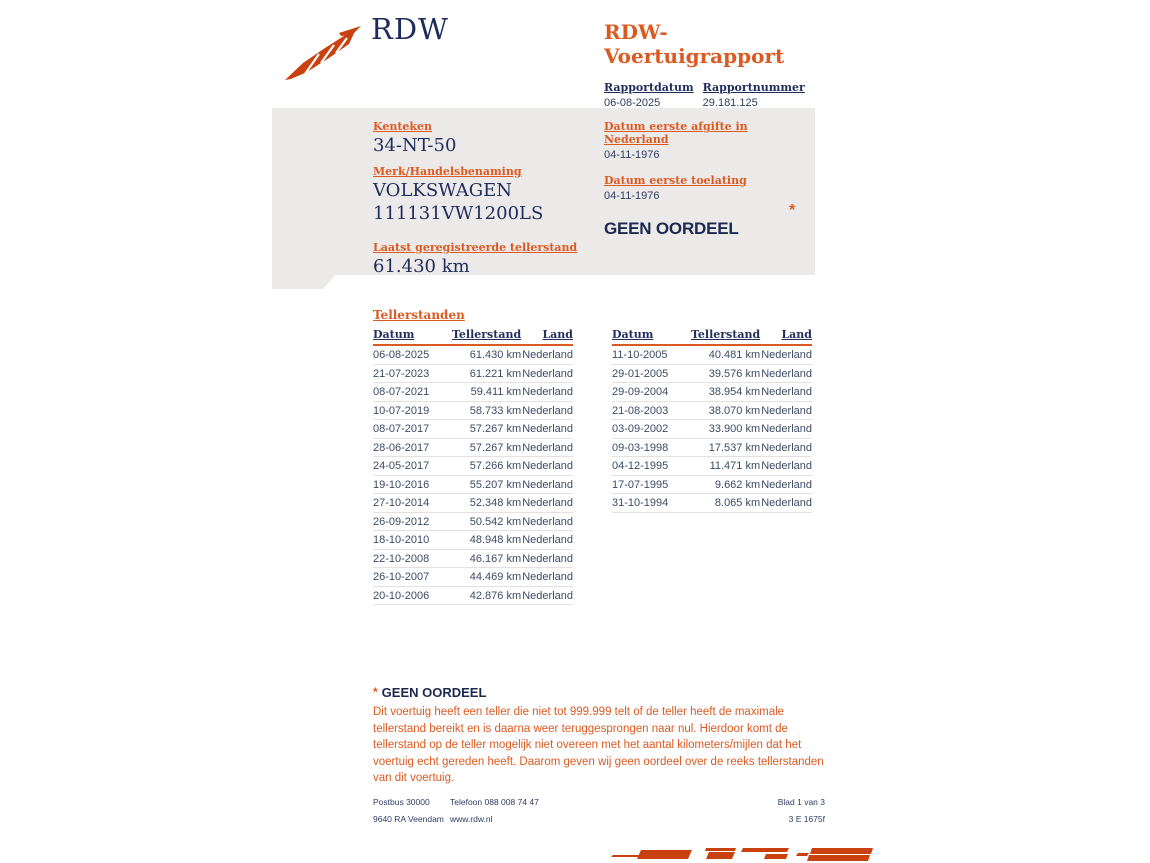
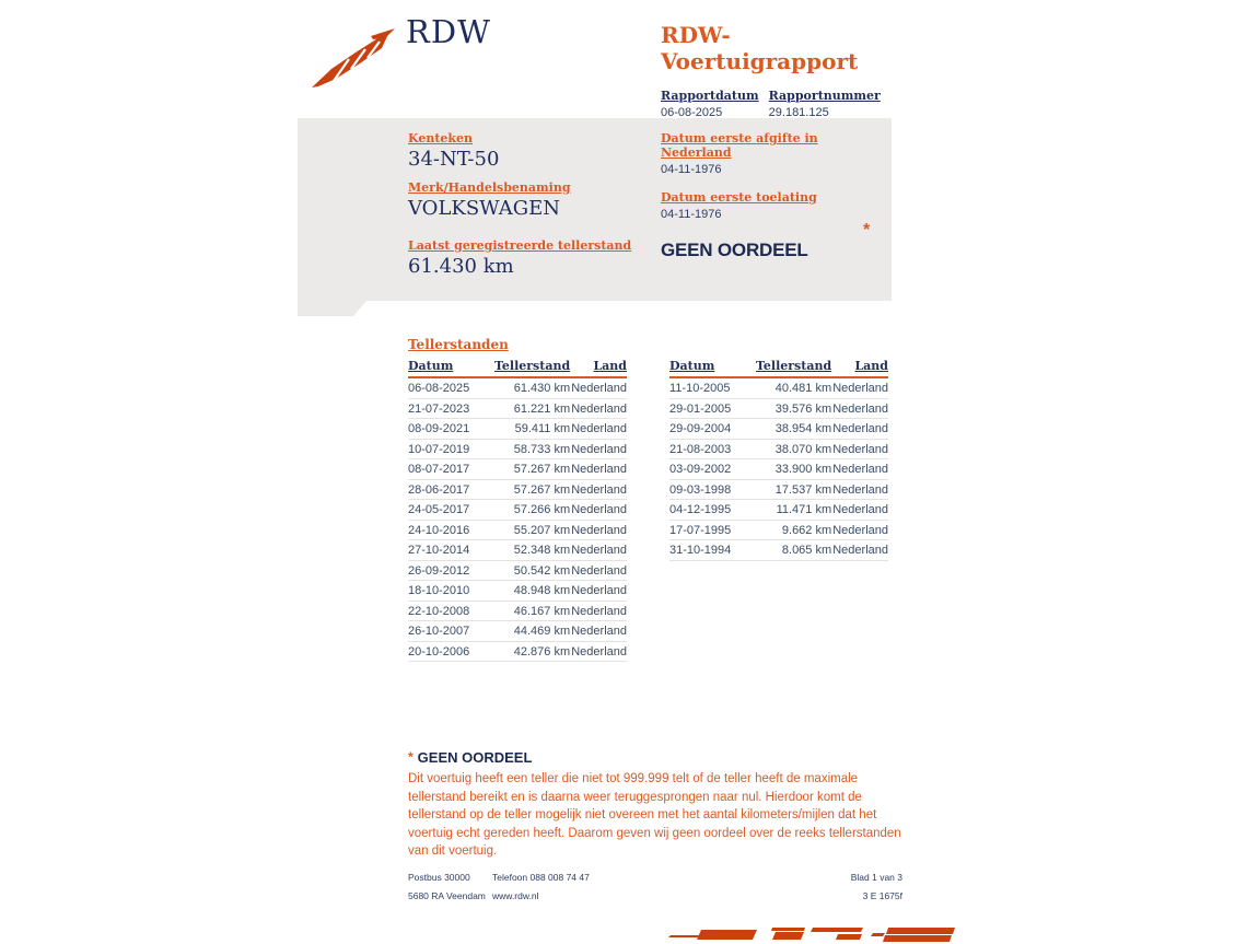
  RDW
  RDW-Voertuigrapport
  Rapportdatum
  06-08-2025
  Rapportnummer
  29.181.125
  Kenteken
  34-NT-50
  Merk/Handelsbenaming
  VOLKSWAGEN
- 111131VW1200LS
  Laatst geregistreerde tellerstand
  61.430 km
  Datum eerste afgifte in Nederland
  04-11-1976
  Datum eerste toelating
  04-11-1976
  GEEN OORDEEL
  *
  Tellerstanden
  Datum	Tellerstand	Land
  06-08-2025	61.430 km	Nederland
  21-07-2023	61.221 km	Nederland
- 08-07-2021	59.411 km	Nederland
+ 08-09-2021	59.411 km	Nederland
  10-07-2019	58.733 km	Nederland
  08-07-2017	57.267 km	Nederland
  28-06-2017	57.267 km	Nederland
  24-05-2017	57.266 km	Nederland
- 19-10-2016	55.207 km	Nederland
+ 24-10-2016	55.207 km	Nederland
  27-10-2014	52.348 km	Nederland
  26-09-2012	50.542 km	Nederland
  18-10-2010	48.948 km	Nederland
  22-10-2008	46.167 km	Nederland
  26-10-2007	44.469 km	Nederland
  20-10-2006	42.876 km	Nederland
  Datum	Tellerstand	Land
  11-10-2005	40.481 km	Nederland
  29-01-2005	39.576 km	Nederland
  29-09-2004	38.954 km	Nederland
  21-08-2003	38.070 km	Nederland
  03-09-2002	33.900 km	Nederland
  09-03-1998	17.537 km	Nederland
  04-12-1995	11.471 km	Nederland
  17-07-1995	9.662 km	Nederland
  31-10-1994	8.065 km	Nederland
  * GEEN OORDEEL
  Dit voertuig heeft een teller die niet tot 999.999 telt of de teller heeft de maximale tellerstand bereikt en is daarna weer teruggesprongen naar nul. Hierdoor komt de tellerstand op de teller mogelijk niet overeen met het aantal kilometers/mijlen dat het voertuig echt gereden heeft. Daarom geven wij geen oordeel over de reeks tellerstanden van dit voertuig.
  Postbus 30000
  Telefoon 088 008 74 47
  Blad 1 van 3
- 9640 RA Veendam
+ 5680 RA Veendam
  www.rdw.nl
  3 E 1675f
